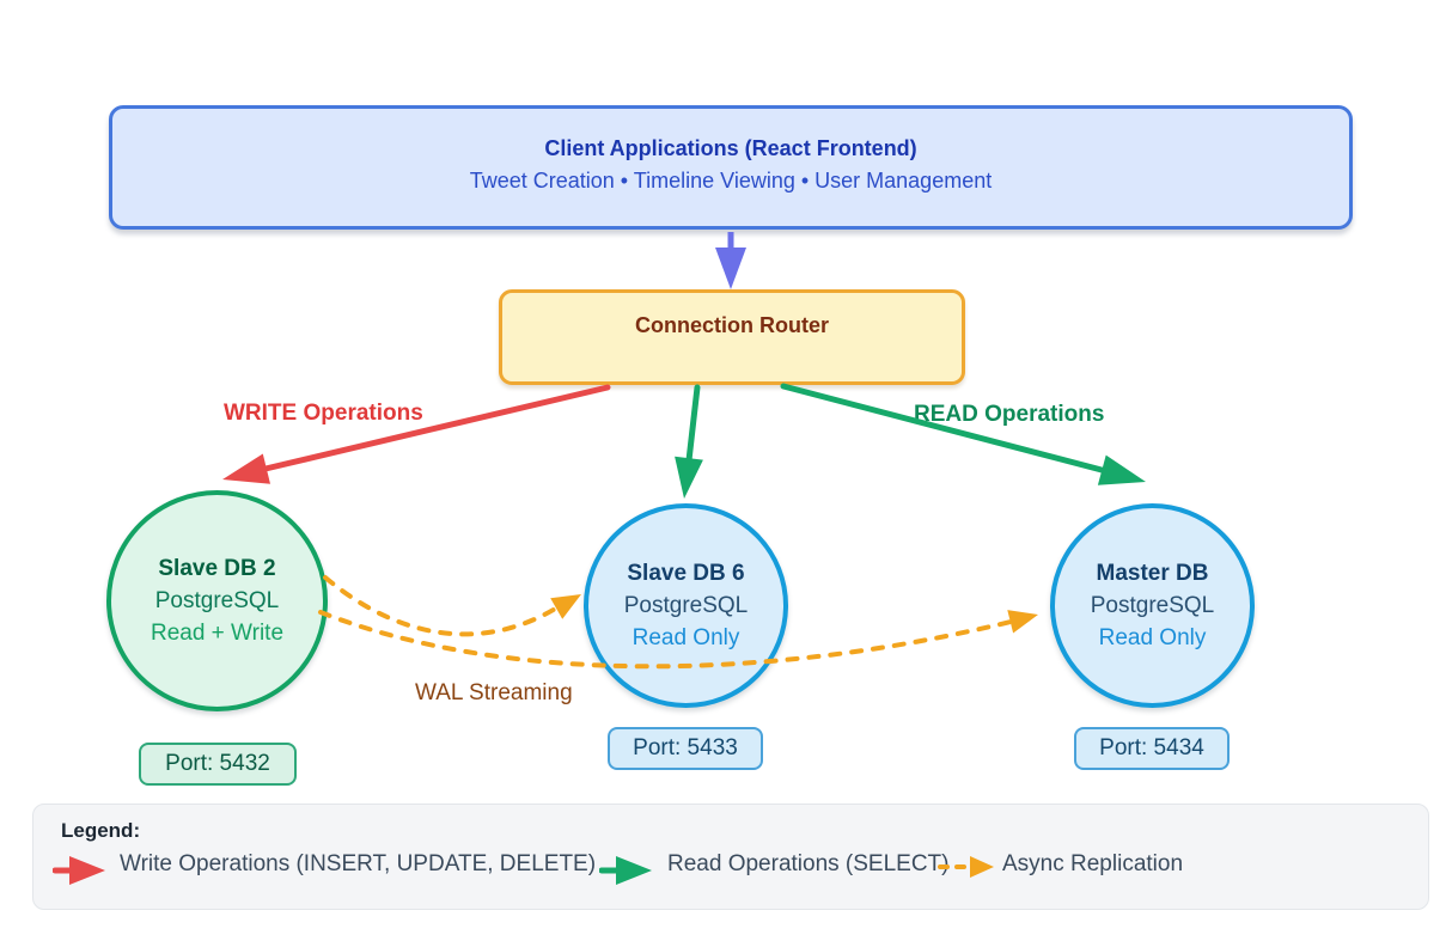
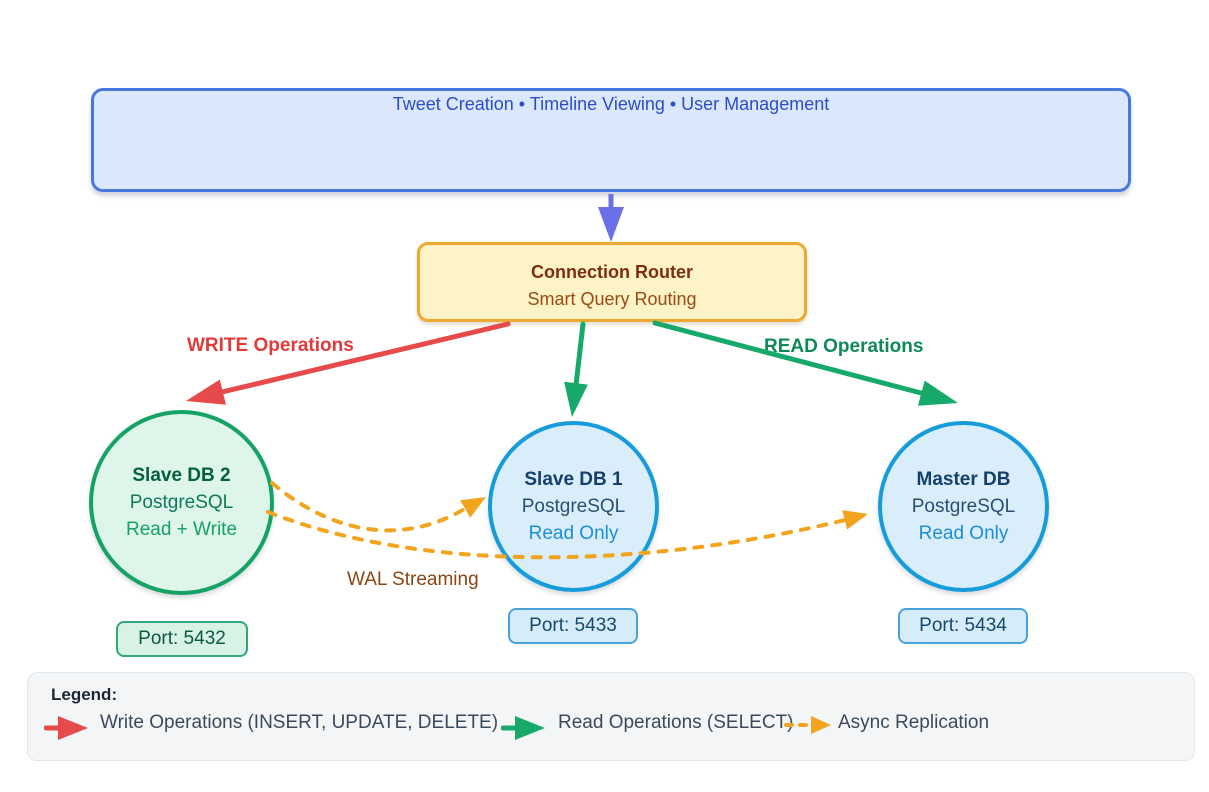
- Client Applications (React Frontend)
  Tweet Creation • Timeline Viewing • User Management
  Connection Router
+ Smart Query Routing
  WRITE Operations
  READ Operations
  WAL Streaming
  Slave DB 2
  PostgreSQL
  Read + Write
- Slave DB 6
+ Slave DB 1
  PostgreSQL
  Read Only
  Master DB
  PostgreSQL
  Read Only
  Port: 5432
  Port: 5433
  Port: 5434
  Legend:
  Write Operations (INSERT, UPDATE, DELETE)
  Read Operations (SELECT)
  Async Replication
